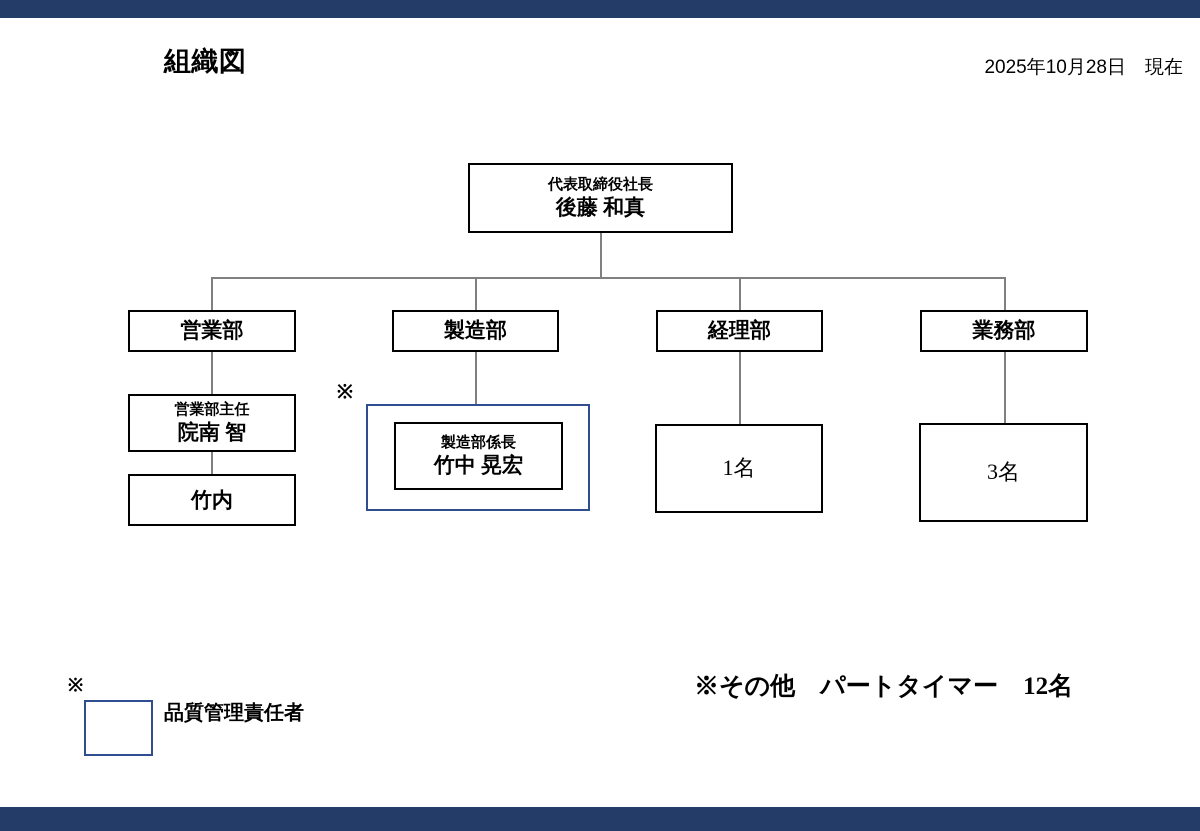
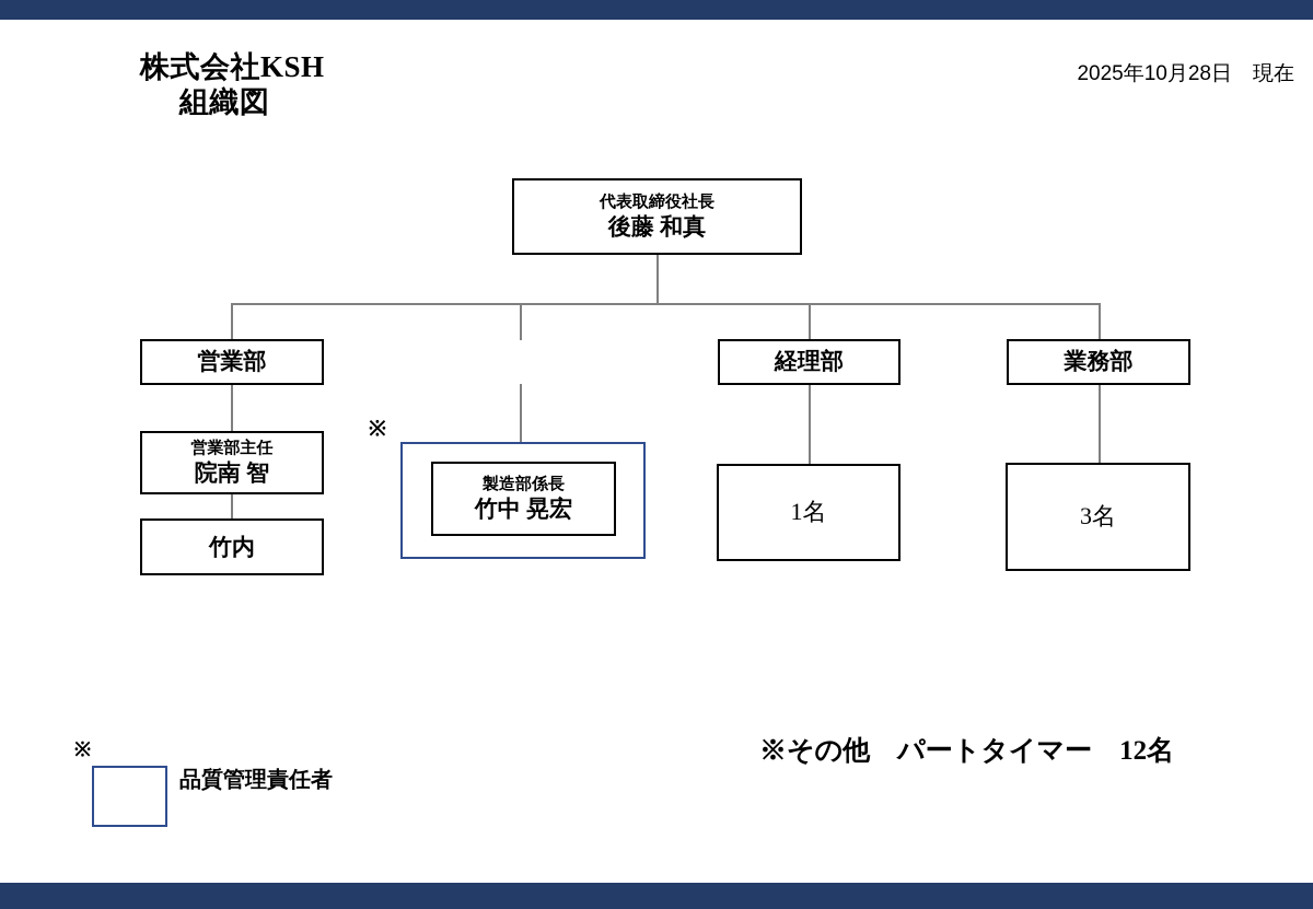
+ 株式会社KSH
  組織図
  2025年10月28日 現在
  代表取締役社長
  後藤 和真
  営業部
- 製造部
  経理部
  業務部
  営業部主任
  院南 智
  竹内
  ※
  製造部係長
  竹中 晃宏
  1名
  3名
  ※
  品質管理責任者
  ※その他 パートタイマー 12名
